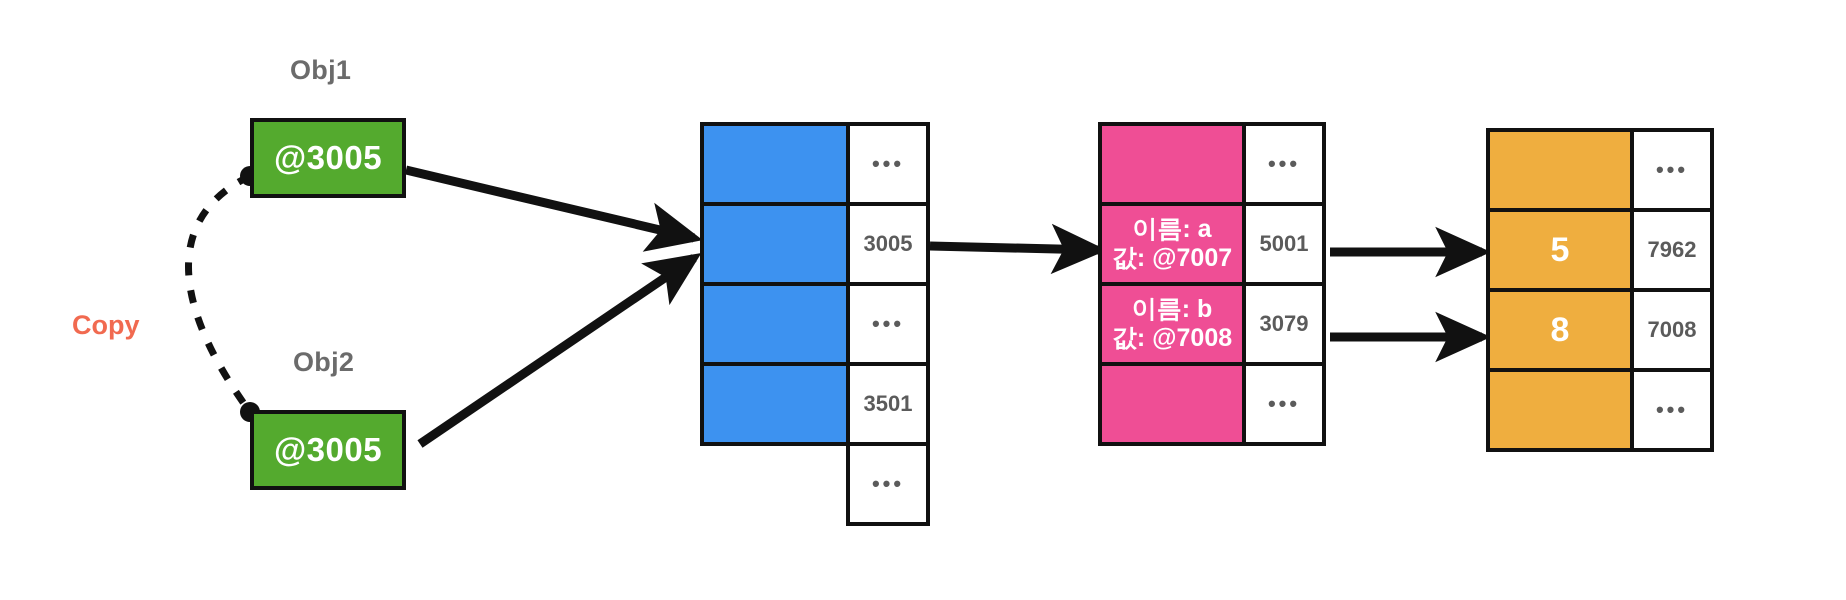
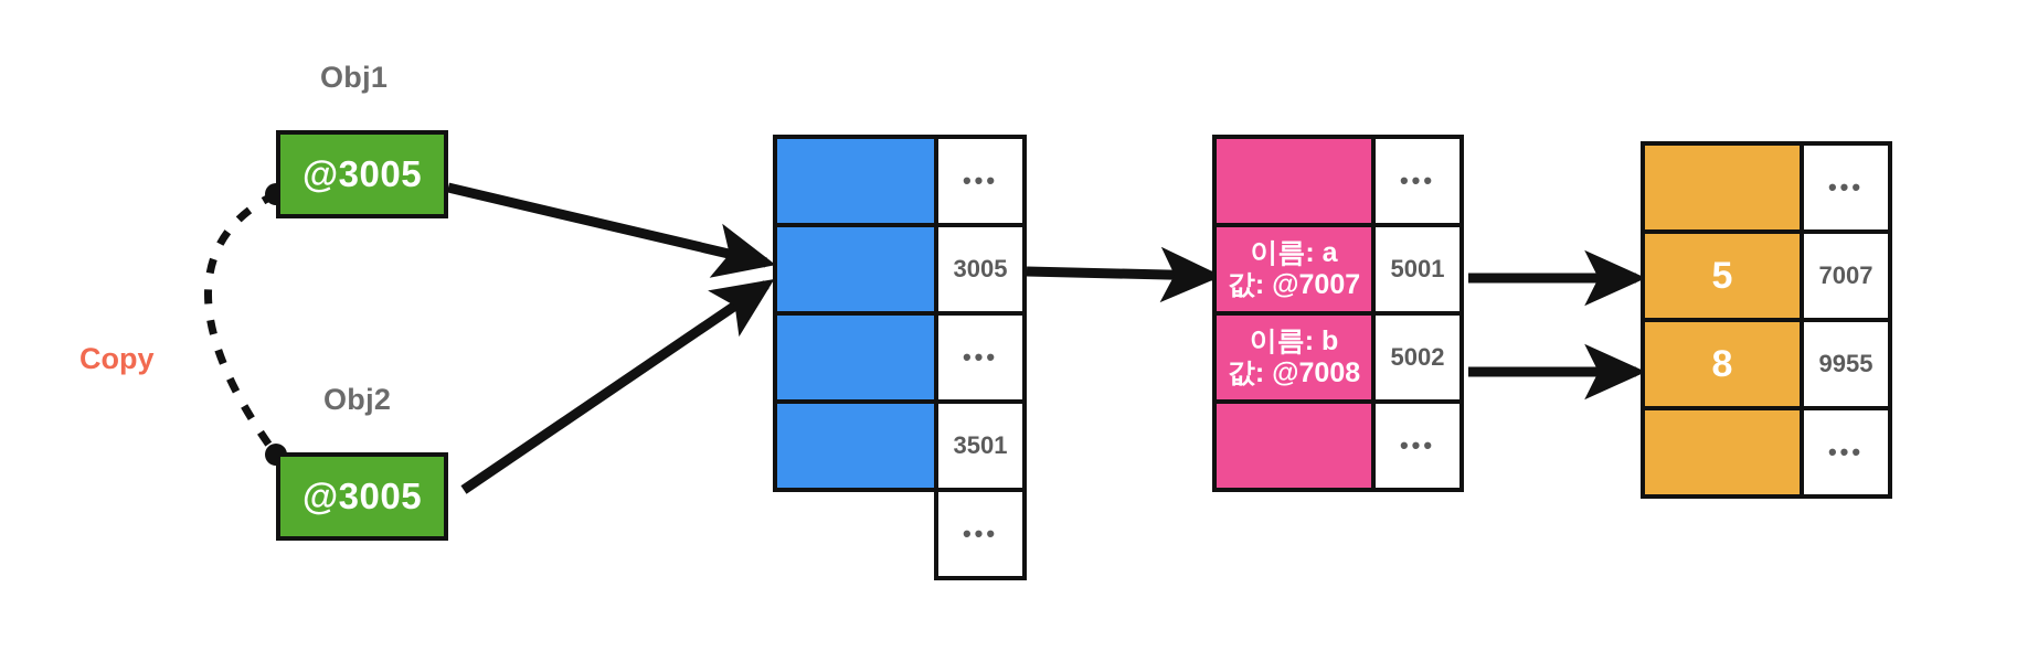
  Obj1
  @3005
  Copy
  Obj2
  @3005
  •••
  3005
  •••
  3501
  •••
  이름: a
  값: @7007
  이름: b
  값: @7008
  •••
  5001
- 3079
+ 5002
  •••
  5
  8
  •••
- 7962
+ 7007
- 7008
+ 9955
  •••
